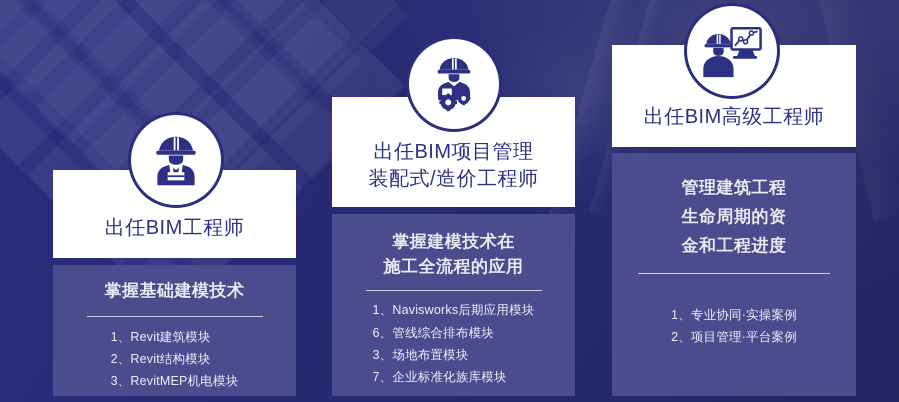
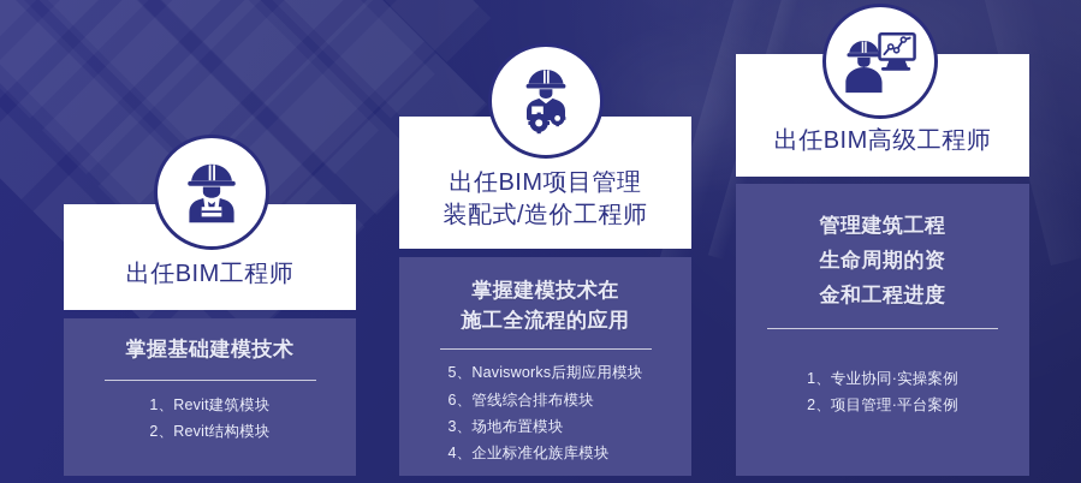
  出任BIM工程师
  掌握基础建模技术
  1、Revit建筑模块
  2、Revit结构模块
- 3、RevitMEP机电模块
  出任BIM项目管理
  装配式/造价工程师
  掌握建模技术在
  施工全流程的应用
- 1、Navisworks后期应用模块
+ 5、Navisworks后期应用模块
  6、管线综合排布模块
  3、场地布置模块
- 7、企业标准化族库模块
+ 4、企业标准化族库模块
  出任BIM高级工程师
  管理建筑工程
  生命周期的资
  金和工程进度
  1、专业协同·实操案例
  2、项目管理·平台案例
